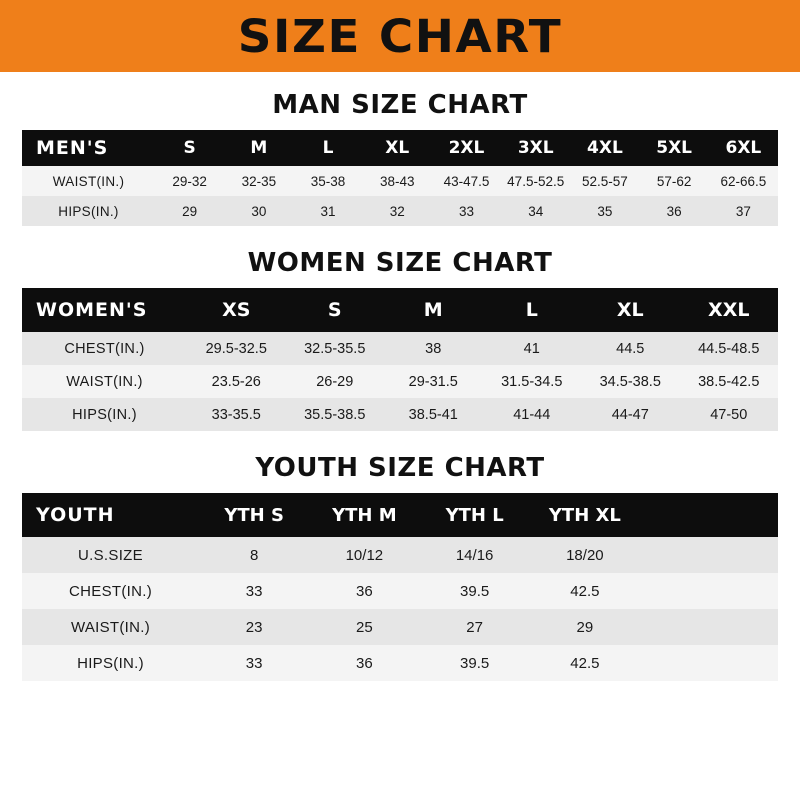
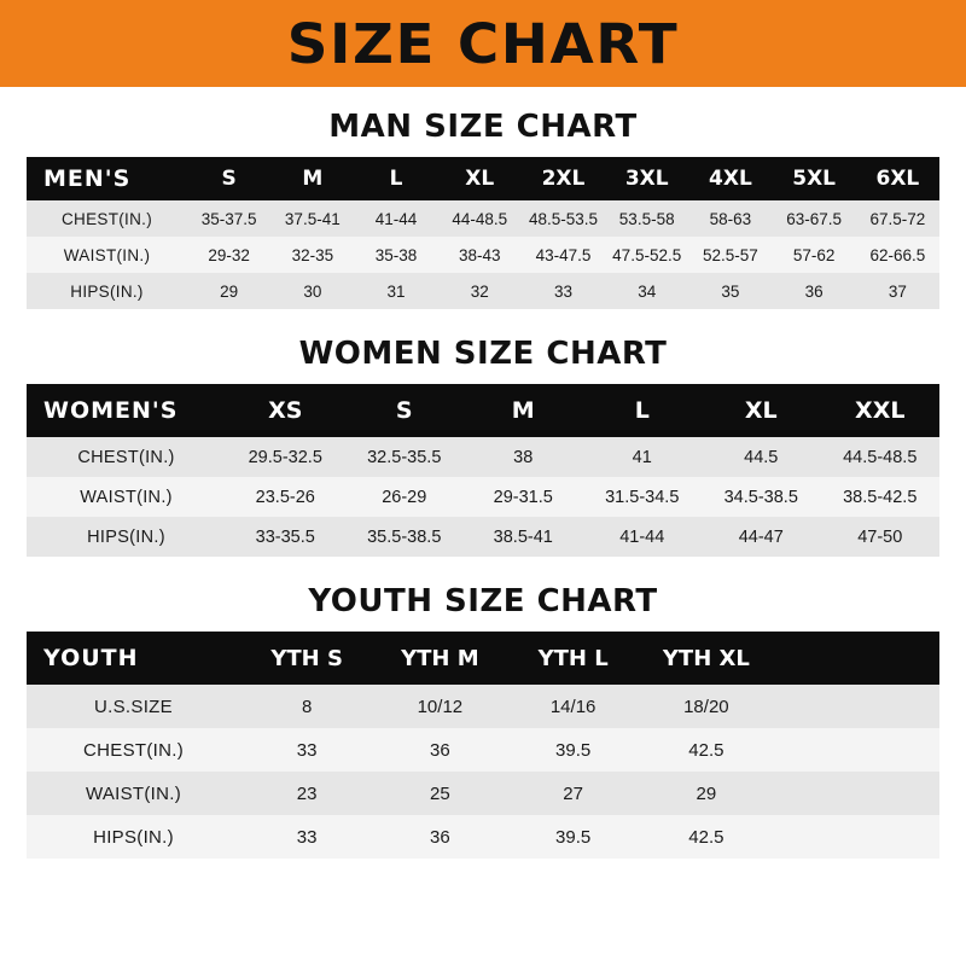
  SIZE CHART
  MAN SIZE CHART
  MEN'S	S	M	L	XL	2XL	3XL	4XL	5XL	6XL
+ CHEST(IN.)	35-37.5	37.5-41	41-44	44-48.5	48.5-53.5	53.5-58	58-63	63-67.5	67.5-72
  WAIST(IN.)	29-32	32-35	35-38	38-43	43-47.5	47.5-52.5	52.5-57	57-62	62-66.5
  HIPS(IN.)	29	30	31	32	33	34	35	36	37
  WOMEN SIZE CHART
  WOMEN'S	XS	S	M	L	XL	XXL
  CHEST(IN.)	29.5-32.5	32.5-35.5	38	41	44.5	44.5-48.5
  WAIST(IN.)	23.5-26	26-29	29-31.5	31.5-34.5	34.5-38.5	38.5-42.5
  HIPS(IN.)	33-35.5	35.5-38.5	38.5-41	41-44	44-47	47-50
  YOUTH SIZE CHART
  YOUTH	YTH S	YTH M	YTH L	YTH XL
  U.S.SIZE	8	10/12	14/16	18/20
  CHEST(IN.)	33	36	39.5	42.5
  WAIST(IN.)	23	25	27	29
  HIPS(IN.)	33	36	39.5	42.5
